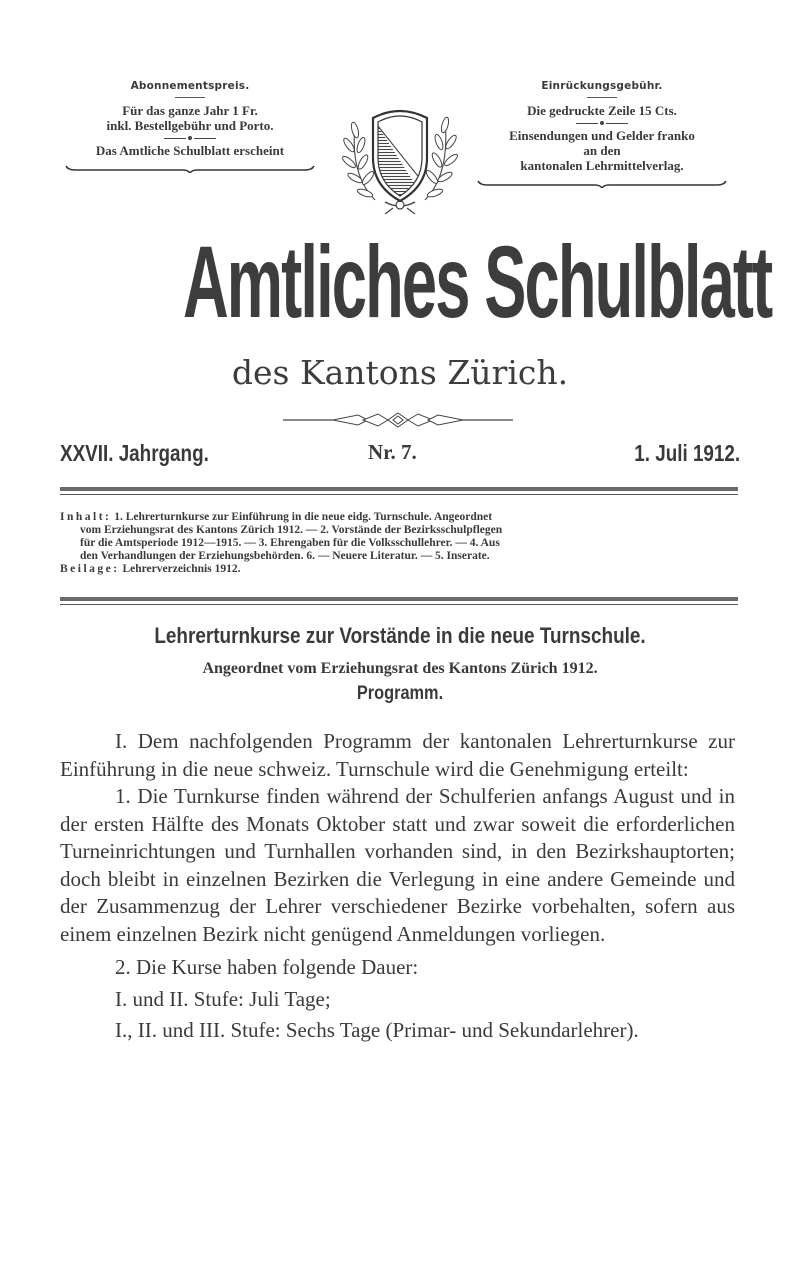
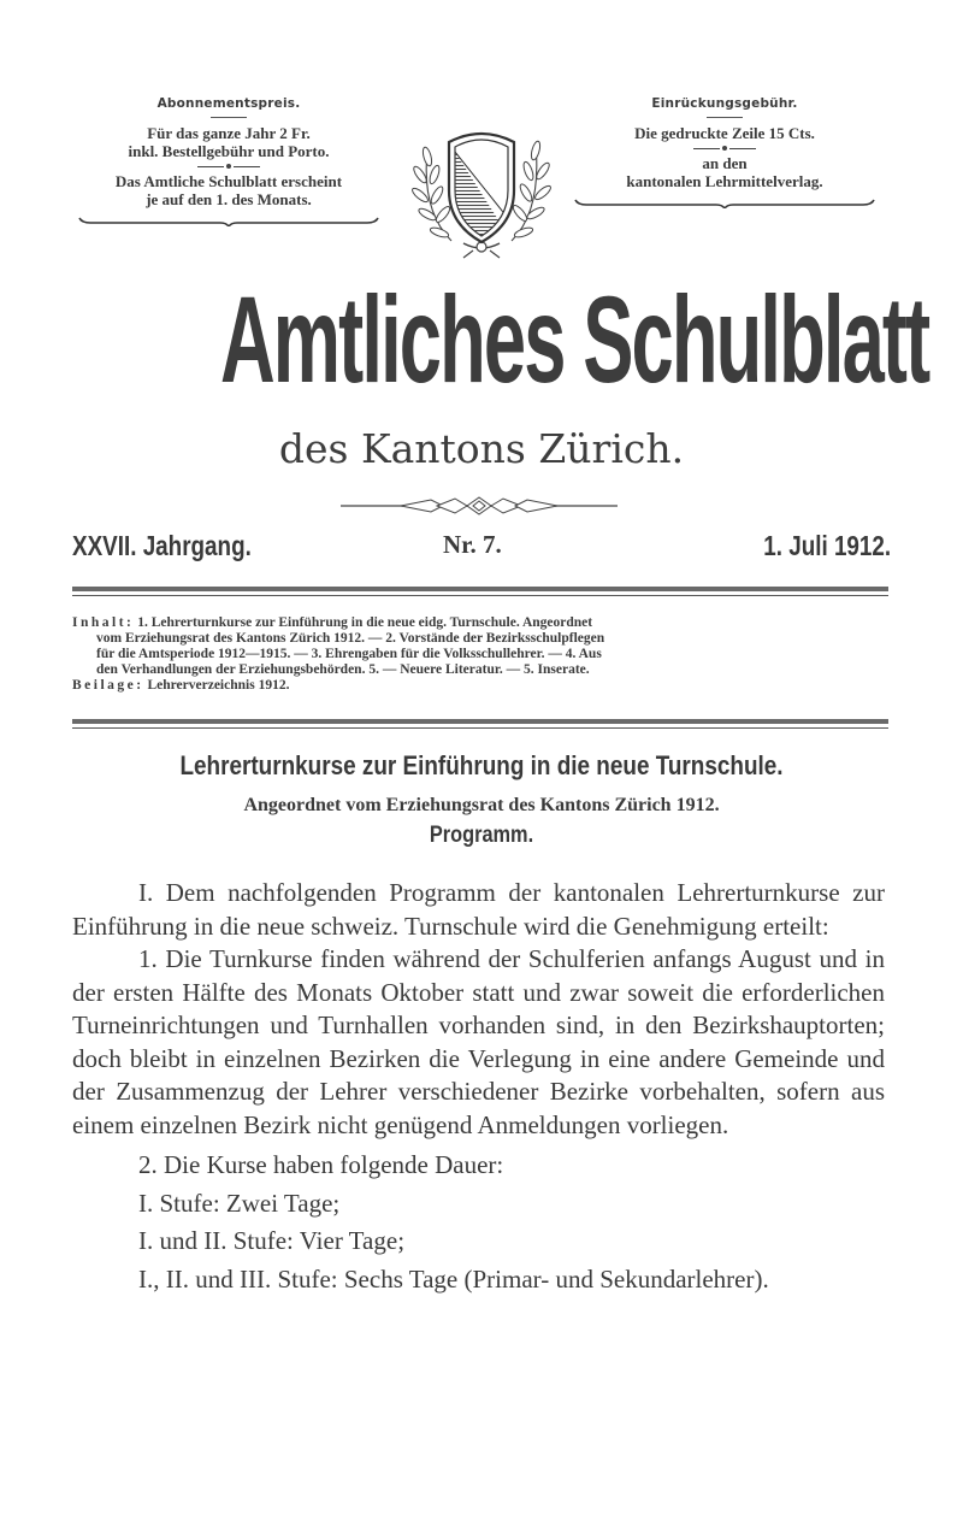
  Abonnementspreis.
- Für das ganze Jahr 1 Fr.
+ Für das ganze Jahr 2 Fr.
  inkl. Bestellgebühr und Porto.
  Das Amtliche Schulblatt erscheint
+ je auf den 1. des Monats.
  Einrückungsgebühr.
  Die gedruckte Zeile 15 Cts.
- Einsendungen und Gelder franko
  an den
  kantonalen Lehrmittelverlag.
  Amtliches Schulblatt
  des Kantons Zürich.
  XXVII. Jahrgang.
  Nr. 7.
  1. Juli 1912.
  Inhalt: 1. Lehrerturnkurse zur Einführung in die neue eidg. Turnschule. Angeordnet
  vom Erziehungsrat des Kantons Zürich 1912. — 2. Vorstände der Bezirksschulpflegen
  für die Amtsperiode 1912—1915. — 3. Ehrengaben für die Volksschullehrer. — 4. Aus
- den Verhandlungen der Erziehungsbehörden. 6. — Neuere Literatur. — 5. Inserate.
+ den Verhandlungen der Erziehungsbehörden. 5. — Neuere Literatur. — 5. Inserate.
  Beilage: Lehrerverzeichnis 1912.
- Lehrerturnkurse zur Vorstände in die neue Turnschule.
+ Lehrerturnkurse zur Einführung in die neue Turnschule.
  Angeordnet vom Erziehungsrat des Kantons Zürich 1912.
  Programm.
  I. Dem nachfolgenden Programm der kantonalen Lehrerturnkurse zur Einführung in die neue schweiz. Turnschule wird die Genehmigung erteilt:
  1. Die Turnkurse finden während der Schulferien anfangs August und in der ersten Hälfte des Monats Oktober statt und zwar soweit die erforderlichen Turneinrichtungen und Turnhallen vorhanden sind, in den Bezirkshauptorten; doch bleibt in einzelnen Bezirken die Verlegung in eine andere Gemeinde und der Zusammenzug der Lehrer verschiedener Bezirke vorbehalten, sofern aus einem einzelnen Bezirk nicht genügend Anmeldungen vorliegen.
  2. Die Kurse haben folgende Dauer:
+ I. Stufe: Zwei Tage;
- I. und II. Stufe: Juli Tage;
+ I. und II. Stufe: Vier Tage;
  I., II. und III. Stufe: Sechs Tage (Primar- und Sekundarlehrer).
